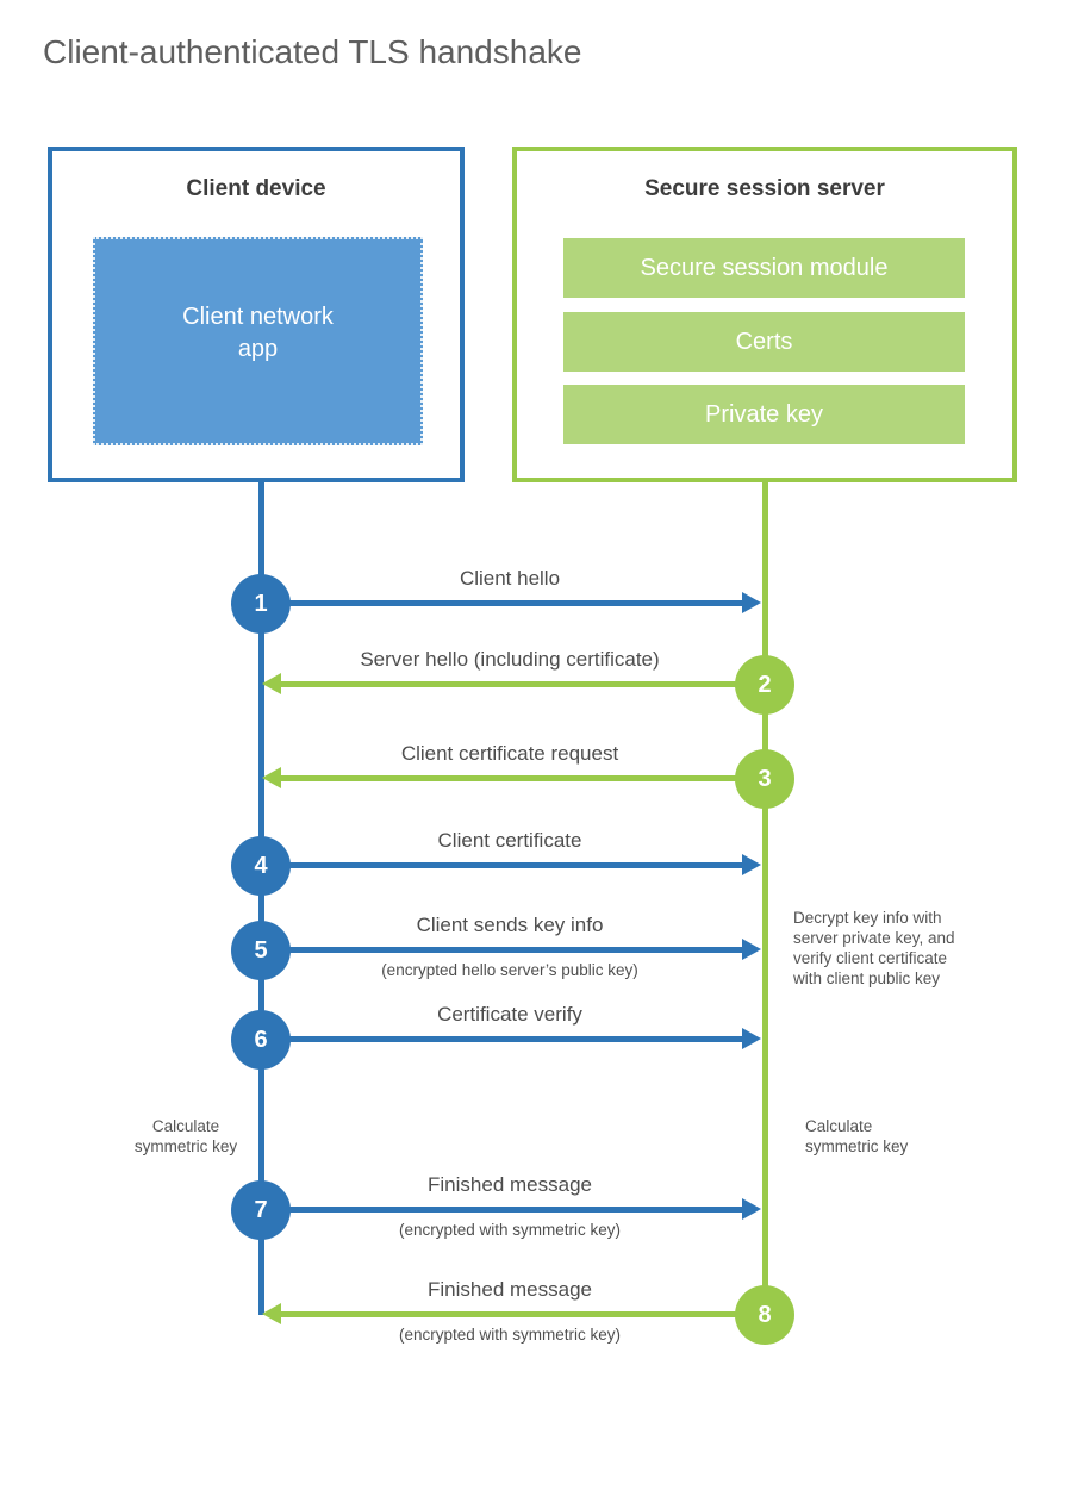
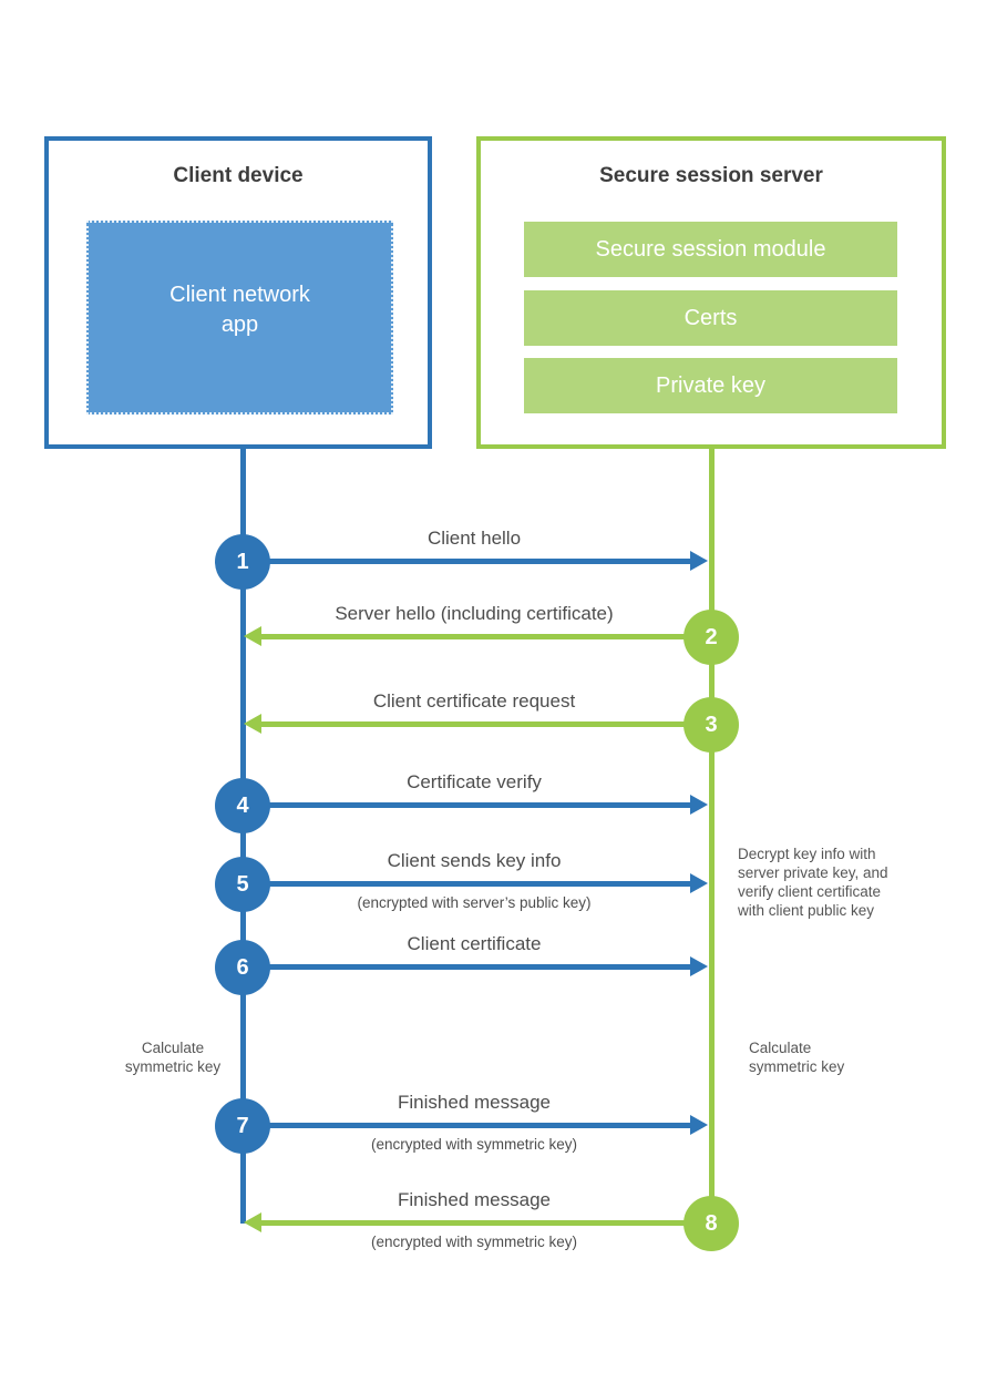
- Client-authenticated TLS handshake
  Client device
  Client network
  app
  Secure session server
  Secure session module
  Certs
  Private key
  Client hello
  1
  Server hello (including certificate)
  2
  Client certificate request
  3
- Client certificate
+ Certificate verify
  4
  Client sends key info
- (encrypted hello server’s public key)
+ (encrypted with server’s public key)
  5
  Decrypt key info with
  server private key, and
  verify client certificate
  with client public key
- Certificate verify
+ Client certificate
  6
  Calculate
  symmetric key
  Calculate
  symmetric key
  Finished message
  (encrypted with symmetric key)
  7
  Finished message
  (encrypted with symmetric key)
  8
